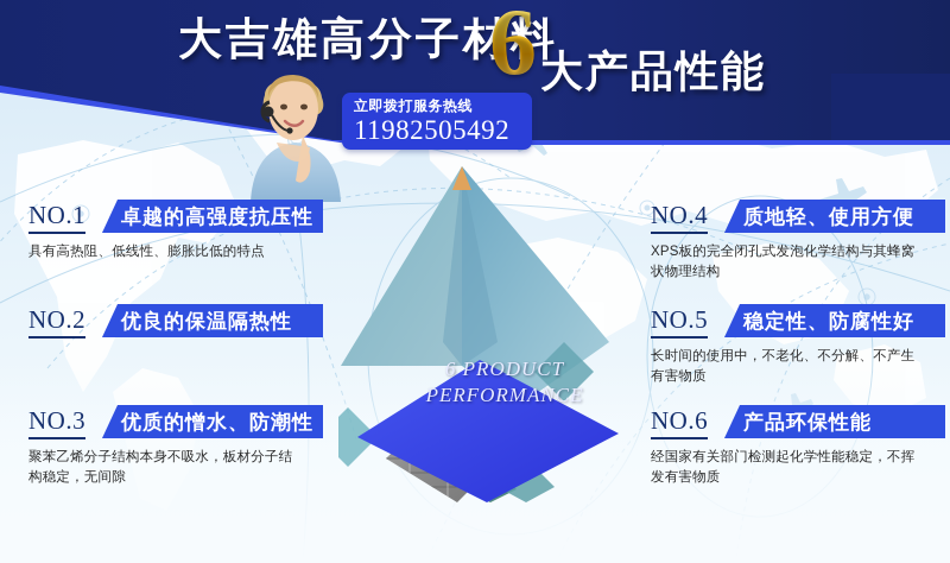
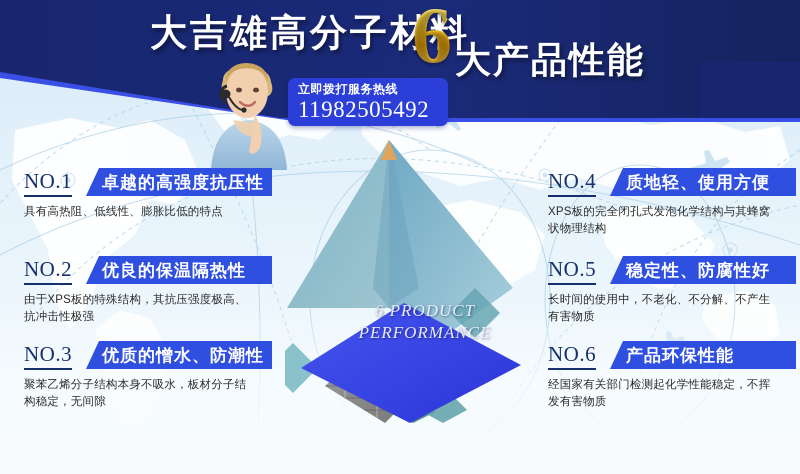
  6 PRODUCT
  PERFORMANCE
  大吉雄高分子材
  6
  大产品性能
  立即拨打服务热线
  11982505492
  NO.1
  卓越的高强度抗压性
  具有高热阻、低线性、膨胀比低的特点
  NO.2
  优良的保温隔热性
+ 由于XPS板的特殊结构，其抗压强度极高、抗冲击性极强
  NO.3
  优质的憎水、防潮性
  聚苯乙烯分子结构本身不吸水，板材分子结构稳定，无间隙
  NO.4
  质地轻、使用方便
  XPS板的完全闭孔式发泡化学结构与其蜂窝状物理结构
  NO.5
  稳定性、防腐性好
  长时间的使用中，不老化、不分解、不产生有害物质
  NO.6
  产品环保性能
  经国家有关部门检测起化学性能稳定，不挥发有害物质
